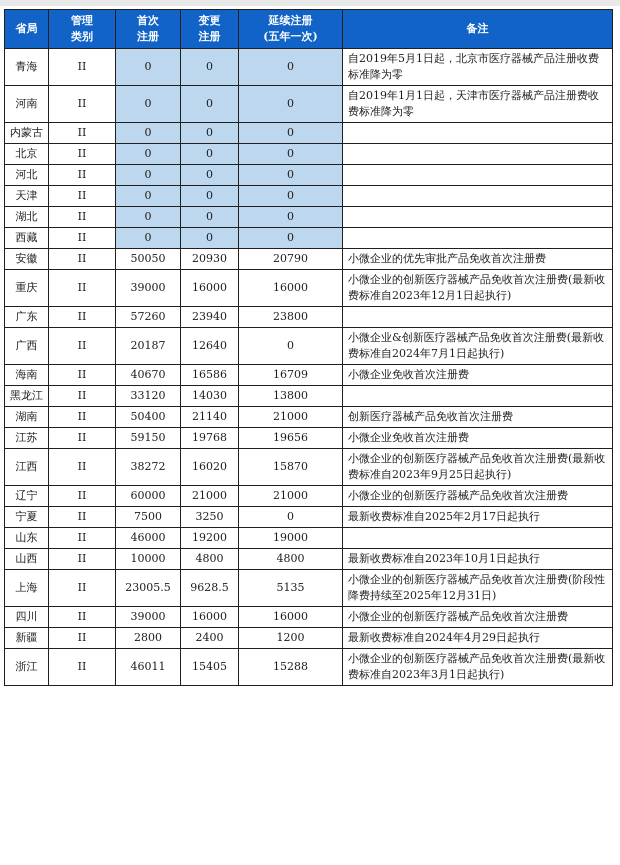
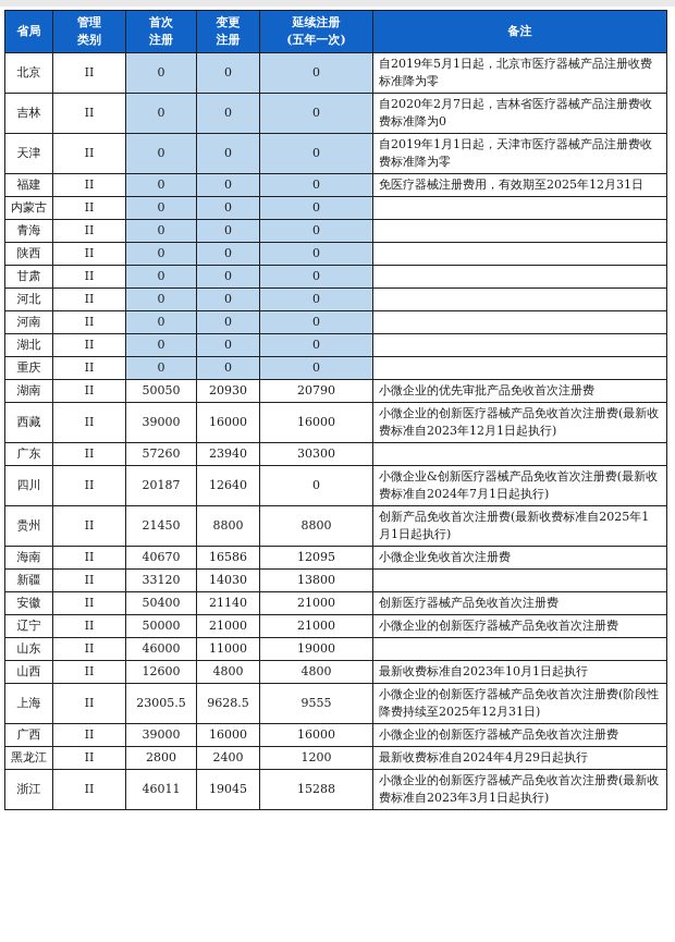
  省局	管理 类别	首次 注册	变更 注册	延续注册 (五年一次)	备注
- 青海	II	0	0	0	自2019年5月1日起，北京市医疗器械产品注册收费标准降为零
+ 北京	II	0	0	0	自2019年5月1日起，北京市医疗器械产品注册收费标准降为零
+ 吉林	II	0	0	0	自2020年2月7日起，吉林省医疗器械产品注册费收费标准降为0
- 河南	II	0	0	0	自2019年1月1日起，天津市医疗器械产品注册费收费标准降为零
+ 天津	II	0	0	0	自2019年1月1日起，天津市医疗器械产品注册费收费标准降为零
+ 福建	II	0	0	0	免医疗器械注册费用，有效期至2025年12月31日
  内蒙古	II	0	0	0
- 北京	II	0	0	0
+ 青海	II	0	0	0
+ 陕西	II	0	0	0
+ 甘肃	II	0	0	0
  河北	II	0	0	0
- 天津	II	0	0	0
+ 河南	II	0	0	0
  湖北	II	0	0	0
- 西藏	II	0	0	0
+ 重庆	II	0	0	0
- 安徽	II	50050	20930	20790	小微企业的优先审批产品免收首次注册费
+ 湖南	II	50050	20930	20790	小微企业的优先审批产品免收首次注册费
- 重庆	II	39000	16000	16000	小微企业的创新医疗器械产品免收首次注册费(最新收费标准自2023年12月1日起执行)
+ 西藏	II	39000	16000	16000	小微企业的创新医疗器械产品免收首次注册费(最新收费标准自2023年12月1日起执行)
- 广东	II	57260	23940	23800
+ 广东	II	57260	23940	30300
- 广西	II	20187	12640	0	小微企业&创新医疗器械产品免收首次注册费(最新收费标准自2024年7月1日起执行)
+ 四川	II	20187	12640	0	小微企业&创新医疗器械产品免收首次注册费(最新收费标准自2024年7月1日起执行)
+ 贵州	II	21450	8800	8800	创新产品免收首次注册费(最新收费标准自2025年1月1日起执行)
- 海南	II	40670	16586	16709	小微企业免收首次注册费
+ 海南	II	40670	16586	12095	小微企业免收首次注册费
- 黑龙江	II	33120	14030	13800
+ 新疆	II	33120	14030	13800
- 湖南	II	50400	21140	21000	创新医疗器械产品免收首次注册费
+ 安徽	II	50400	21140	21000	创新医疗器械产品免收首次注册费
- 江苏	II	59150	19768	19656	小微企业免收首次注册费
- 江西	II	38272	16020	15870	小微企业的创新医疗器械产品免收首次注册费(最新收费标准自2023年9月25日起执行)
- 辽宁	II	60000	21000	21000	小微企业的创新医疗器械产品免收首次注册费
+ 辽宁	II	50000	21000	21000	小微企业的创新医疗器械产品免收首次注册费
- 宁夏	II	7500	3250	0	最新收费标准自2025年2月17日起执行
- 山东	II	46000	19200	19000
+ 山东	II	46000	11000	19000
- 山西	II	10000	4800	4800	最新收费标准自2023年10月1日起执行
+ 山西	II	12600	4800	4800	最新收费标准自2023年10月1日起执行
- 上海	II	23005.5	9628.5	5135	小微企业的创新医疗器械产品免收首次注册费(阶段性降费持续至2025年12月31日)
+ 上海	II	23005.5	9628.5	9555	小微企业的创新医疗器械产品免收首次注册费(阶段性降费持续至2025年12月31日)
- 四川	II	39000	16000	16000	小微企业的创新医疗器械产品免收首次注册费
+ 广西	II	39000	16000	16000	小微企业的创新医疗器械产品免收首次注册费
- 新疆	II	2800	2400	1200	最新收费标准自2024年4月29日起执行
+ 黑龙江	II	2800	2400	1200	最新收费标准自2024年4月29日起执行
- 浙江	II	46011	15405	15288	小微企业的创新医疗器械产品免收首次注册费(最新收费标准自2023年3月1日起执行)
+ 浙江	II	46011	19045	15288	小微企业的创新医疗器械产品免收首次注册费(最新收费标准自2023年3月1日起执行)
